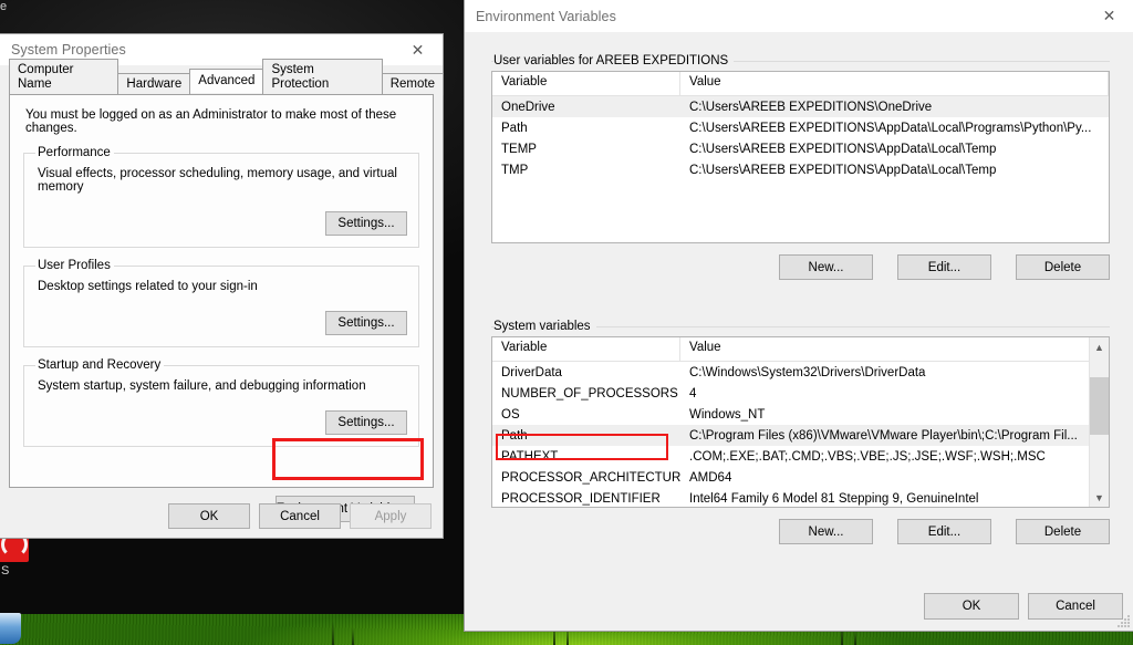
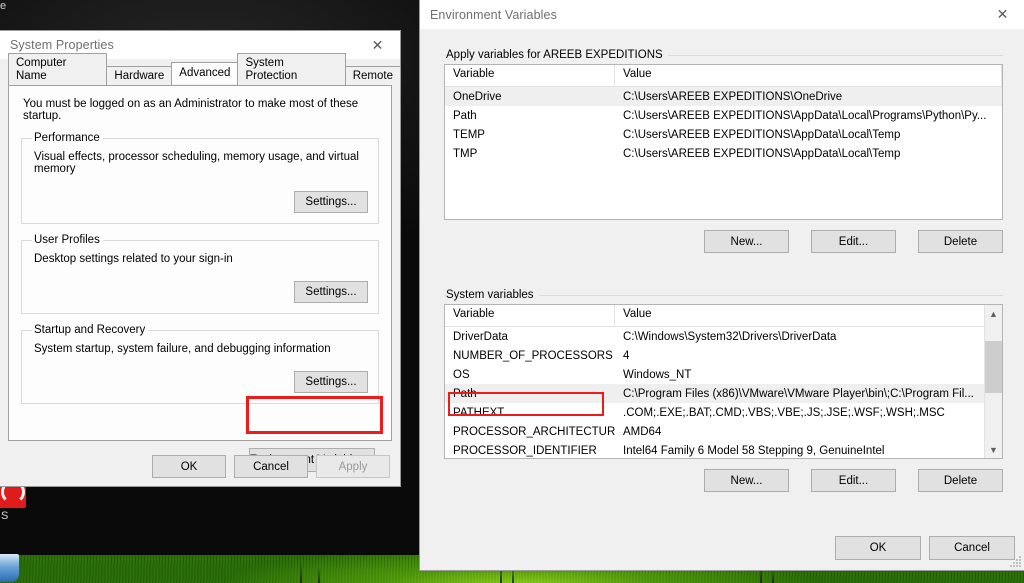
  e
  S
  System Properties
  ✕
  Computer Name
  Hardware
  Advanced
  System Protection
  Remote
- You must be logged on as an Administrator to make most of these changes.
+ You must be logged on as an Administrator to make most of these startup.
  Performance
  Visual effects, processor scheduling, memory usage, and virtual memory
  Settings...
  User Profiles
  Desktop settings related to your sign-in
  Settings...
  Startup and Recovery
  System startup, system failure, and debugging information
  Settings...
  OK
  Cancel
  Apply
  Environment Variables
  ✕
- User variables for AREEB EXPEDITIONS
+ Apply variables for AREEB EXPEDITIONS
  Variable
  Value
  OneDrive
  C:\Users\AREEB EXPEDITIONS\OneDrive
  Path
  C:\Users\AREEB EXPEDITIONS\AppData\Local\Programs\Python\Py...
  TEMP
  C:\Users\AREEB EXPEDITIONS\AppData\Local\Temp
  TMP
  C:\Users\AREEB EXPEDITIONS\AppData\Local\Temp
  New...
  Edit...
  Delete
  System variables
  Variable
  Value
  DriverData
  C:\Windows\System32\Drivers\DriverData
  NUMBER_OF_PROCESSORS
  4
  OS
  Windows_NT
  Path
  C:\Program Files (x86)\VMware\VMware Player\bin\;C:\Program Fil...
  PATHEXT
  .COM;.EXE;.BAT;.CMD;.VBS;.VBE;.JS;.JSE;.WSF;.WSH;.MSC
  PROCESSOR_ARCHITECTUR
  AMD64
  PROCESSOR_IDENTIFIER
- Intel64 Family 6 Model 81 Stepping 9, GenuineIntel
+ Intel64 Family 6 Model 58 Stepping 9, GenuineIntel
  ▲
  ▼
  New...
  Edit...
  Delete
  OK
  Cancel
